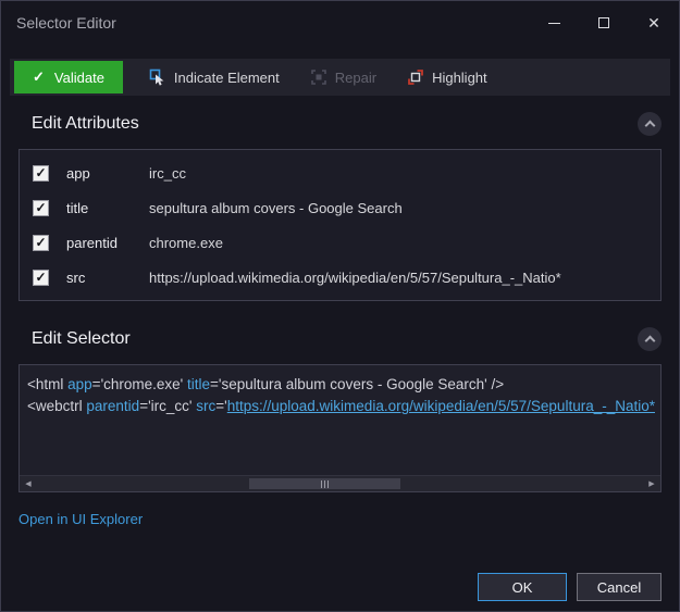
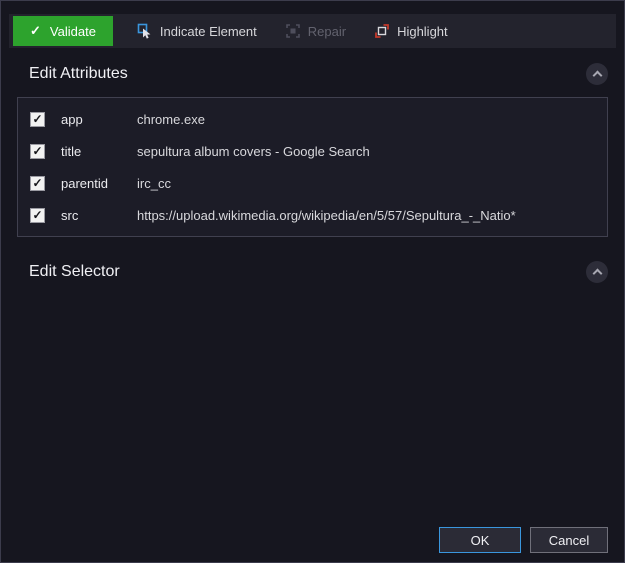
- Selector Editor
- ✕
  ✓
  Validate
  Indicate Element
  Repair
  Highlight
  Edit Attributes
  ✓
  app
- irc_cc
+ chrome.exe
  ✓
  title
  sepultura album covers - Google Search
  ✓
  parentid
- chrome.exe
+ irc_cc
  ✓
  src
  https://upload.wikimedia.org/wikipedia/en/5/57/Sepultura_-_Natio*
  Edit Selector
- <html app='chrome.exe' title='sepultura album covers - Google Search' />
- <webctrl parentid='irc_cc' src='https://upload.wikimedia.org/wikipedia/en/5/57/Sepultura_-_Natio*
- Open in UI Explorer
  OK
  Cancel
